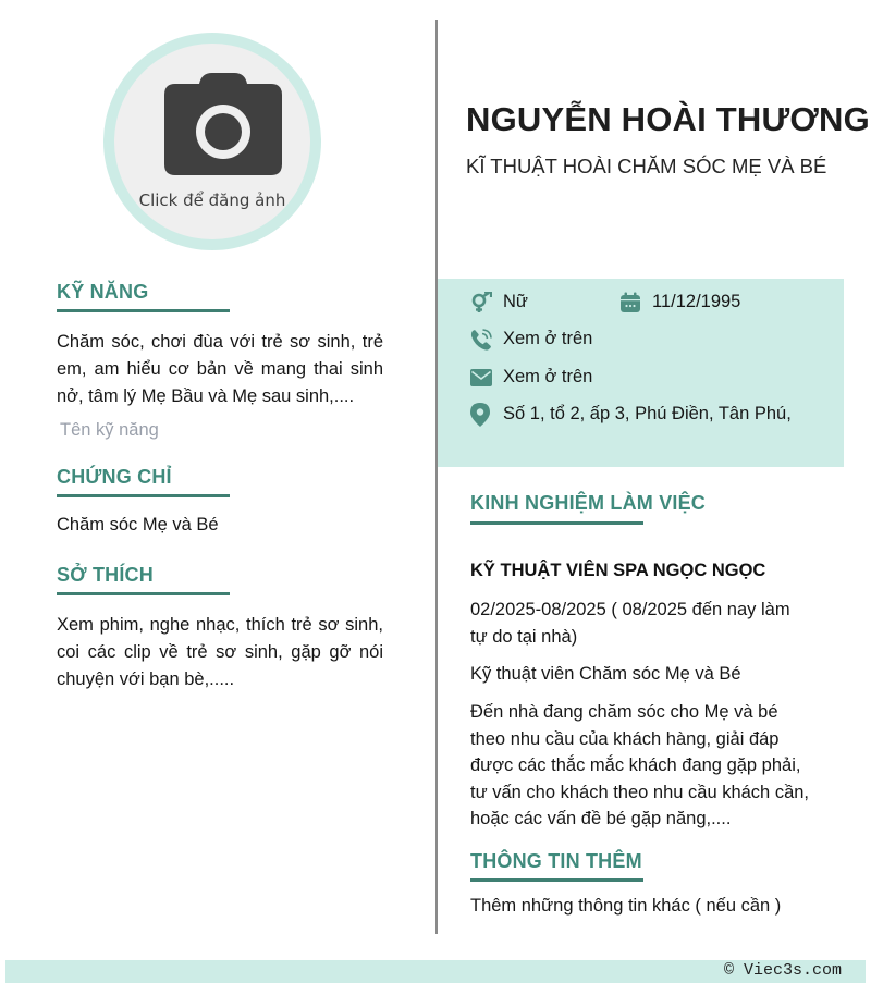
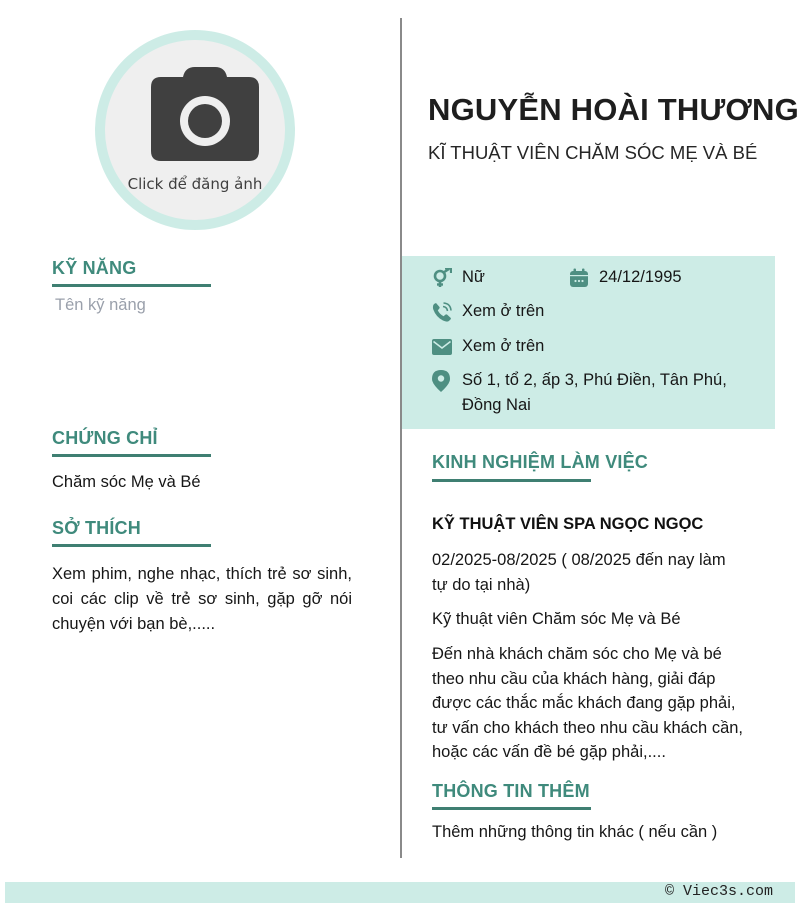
  Click để đăng ảnh
  KỸ NĂNG
- Chăm sóc, chơi đùa với trẻ sơ sinh, trẻ
- em, am hiểu cơ bản về mang thai sinh
- nở, tâm lý Mẹ Bầu và Mẹ sau sinh,....
  Tên kỹ năng
  CHỨNG CHỈ
  Chăm sóc Mẹ và Bé
  SỞ THÍCH
  Xem phim, nghe nhạc, thích trẻ sơ sinh,
  coi các clip về trẻ sơ sinh, gặp gỡ nói
  chuyện với bạn bè,.....
  NGUYỄN HOÀI THƯƠNG
- KĨ THUẬT HOÀI CHĂM SÓC MẸ VÀ BÉ
+ KĨ THUẬT VIÊN CHĂM SÓC MẸ VÀ BÉ
  Nữ
- 11/12/1995
+ 24/12/1995
  Xem ở trên
  Xem ở trên
  Số 1, tổ 2, ấp 3, Phú Điền, Tân Phú,
+ Đồng Nai
  KINH NGHIỆM LÀM VIỆC
  KỸ THUẬT VIÊN SPA NGỌC NGỌC
  02/2025-08/2025 ( 08/2025 đến nay làm
  tự do tại nhà)
  Kỹ thuật viên Chăm sóc Mẹ và Bé
- Đến nhà đang chăm sóc cho Mẹ và bé
+ Đến nhà khách chăm sóc cho Mẹ và bé
  theo nhu cầu của khách hàng, giải đáp
  được các thắc mắc khách đang gặp phải,
  tư vấn cho khách theo nhu cầu khách cần,
- hoặc các vấn đề bé gặp năng,....
+ hoặc các vấn đề bé gặp phải,....
  THÔNG TIN THÊM
  Thêm những thông tin khác ( nếu cần )
  © Viec3s.com
